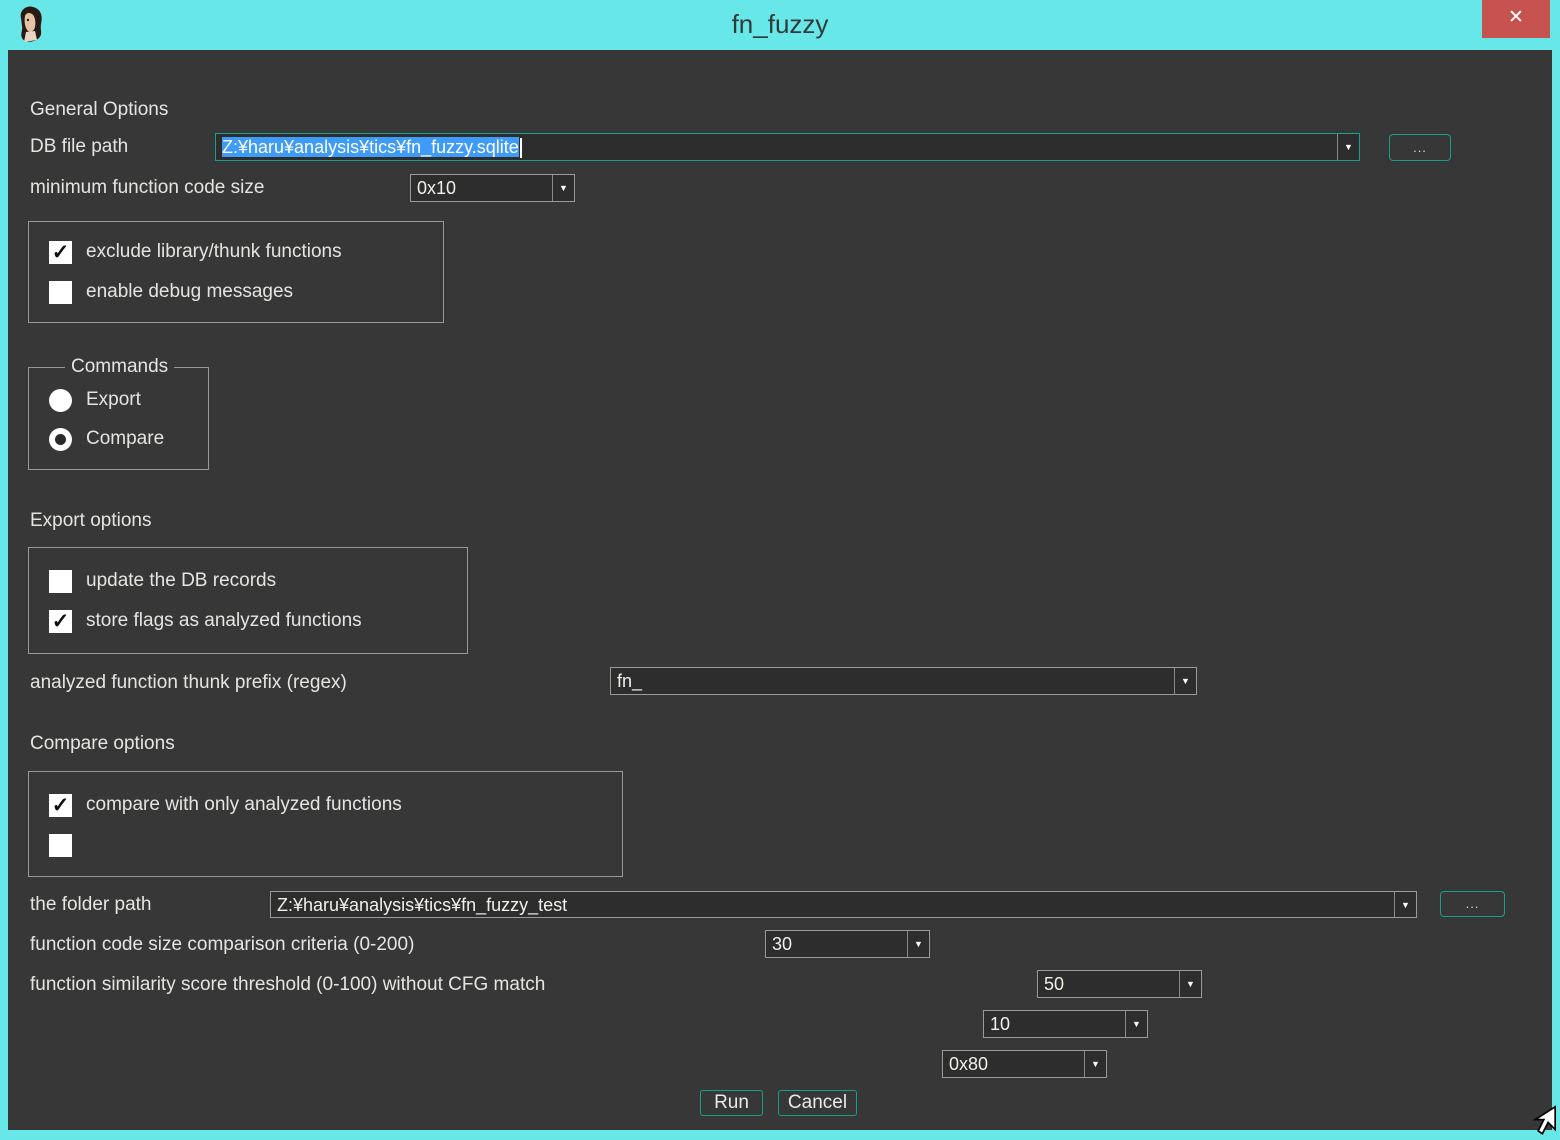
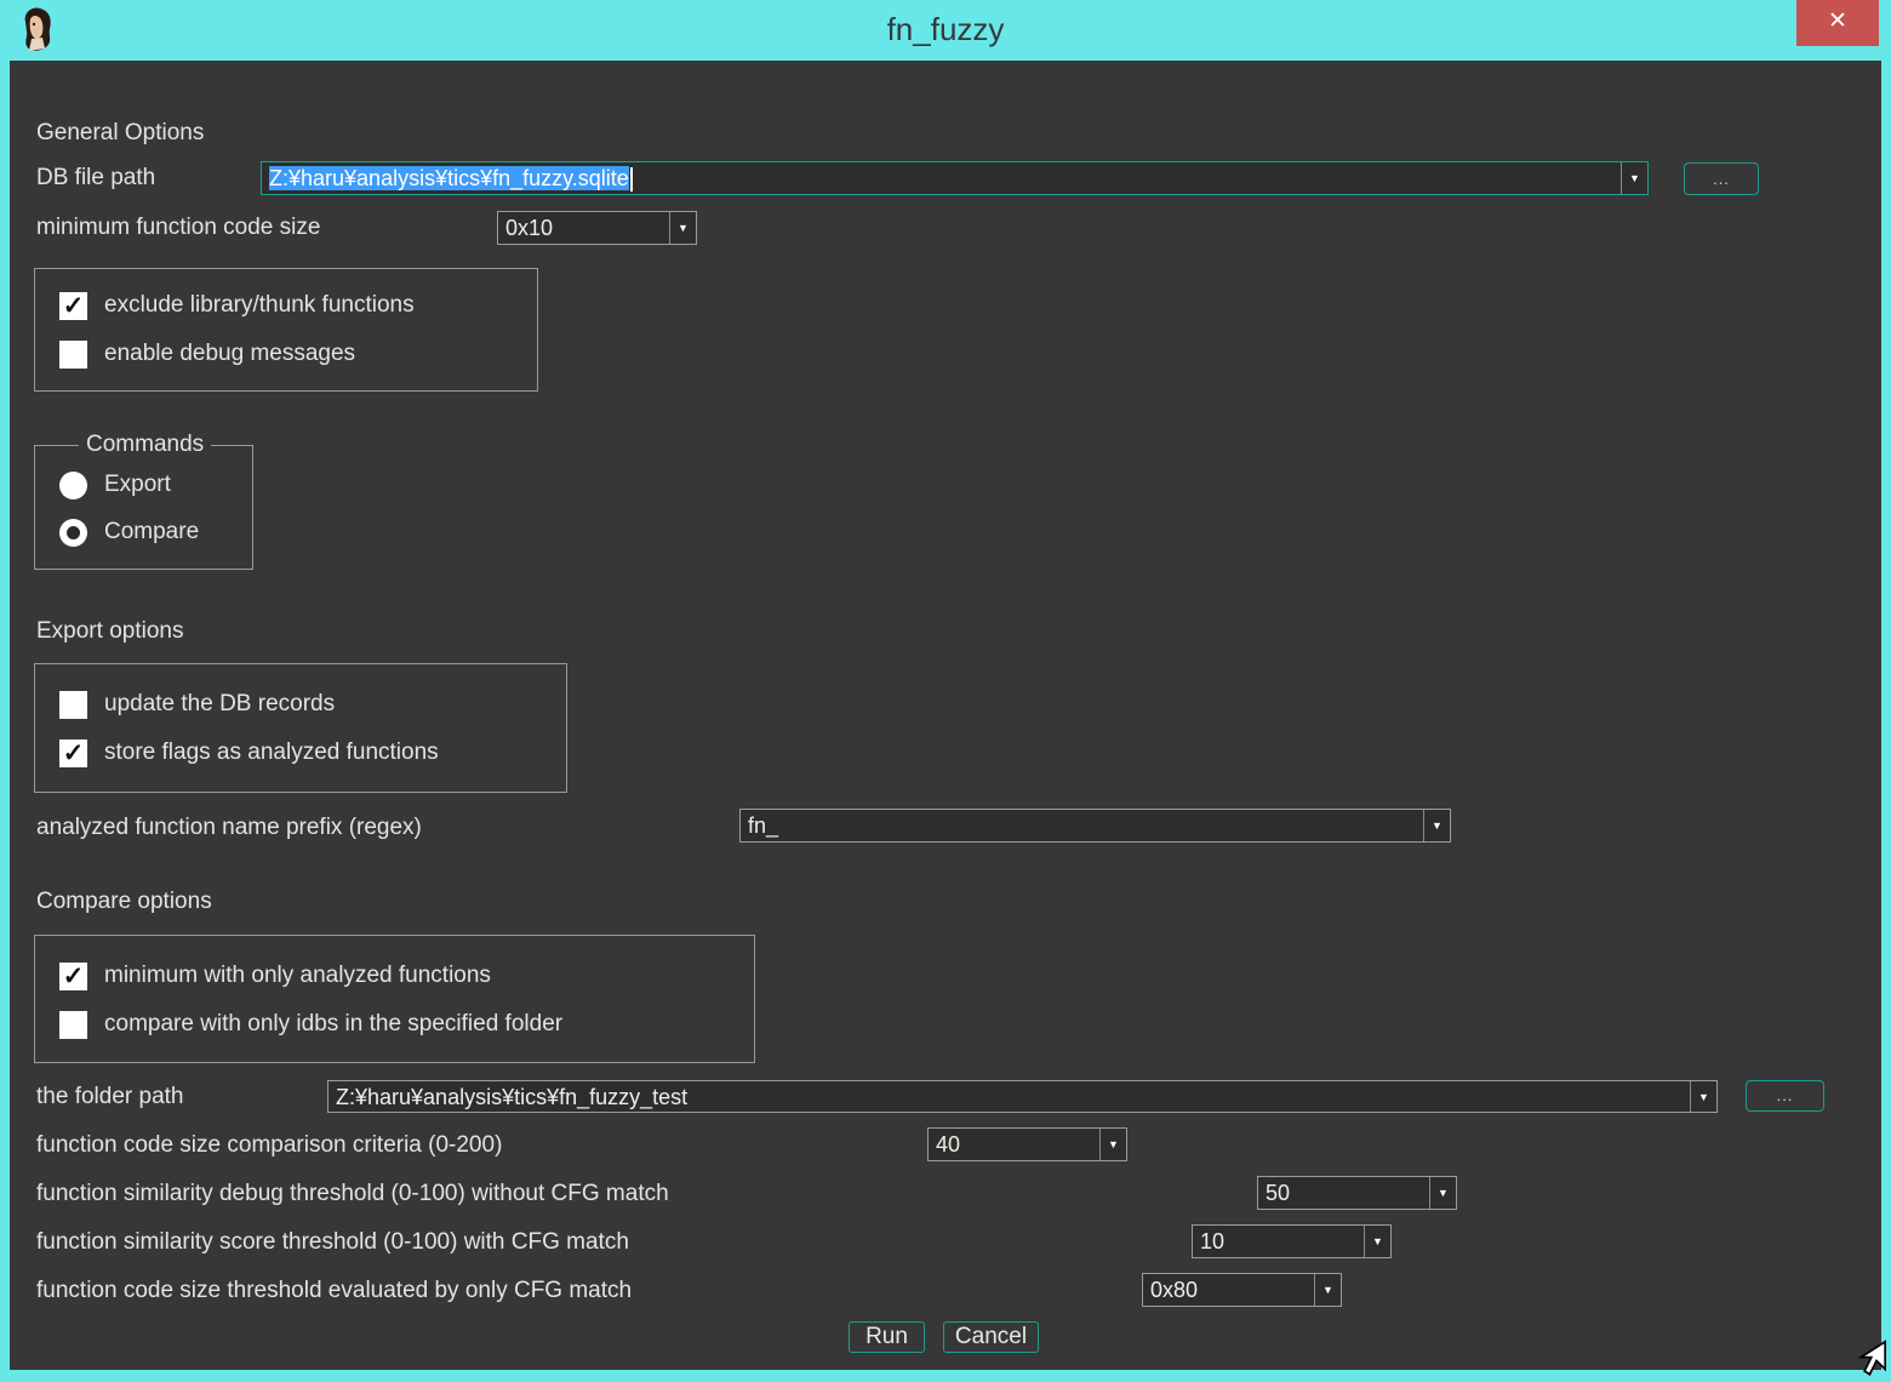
  fn_fuzzy
  ✕
  General Options
  DB file path
  Z:¥haru¥analysis¥tics¥fn_fuzzy.sqlite
  ▼
  ...
  minimum function code size
  0x10
  ▼
  ✓
  exclude library/thunk functions
  enable debug messages
  Commands
  Export
  Compare
  Export options
  update the DB records
  ✓
  store flags as analyzed functions
- analyzed function thunk prefix (regex)
+ analyzed function name prefix (regex)
  fn_
  ▼
  Compare options
  ✓
- compare with only analyzed functions
+ minimum with only analyzed functions
+ compare with only idbs in the specified folder
  the folder path
  Z:¥haru¥analysis¥tics¥fn_fuzzy_test
  ▼
  ...
  function code size comparison criteria (0-200)
- 30
+ 40
  ▼
- function similarity score threshold (0-100) without CFG match
+ function similarity debug threshold (0-100) without CFG match
  50
  ▼
+ function similarity score threshold (0-100) with CFG match
  10
  ▼
+ function code size threshold evaluated by only CFG match
  0x80
  ▼
  Run
  Cancel
